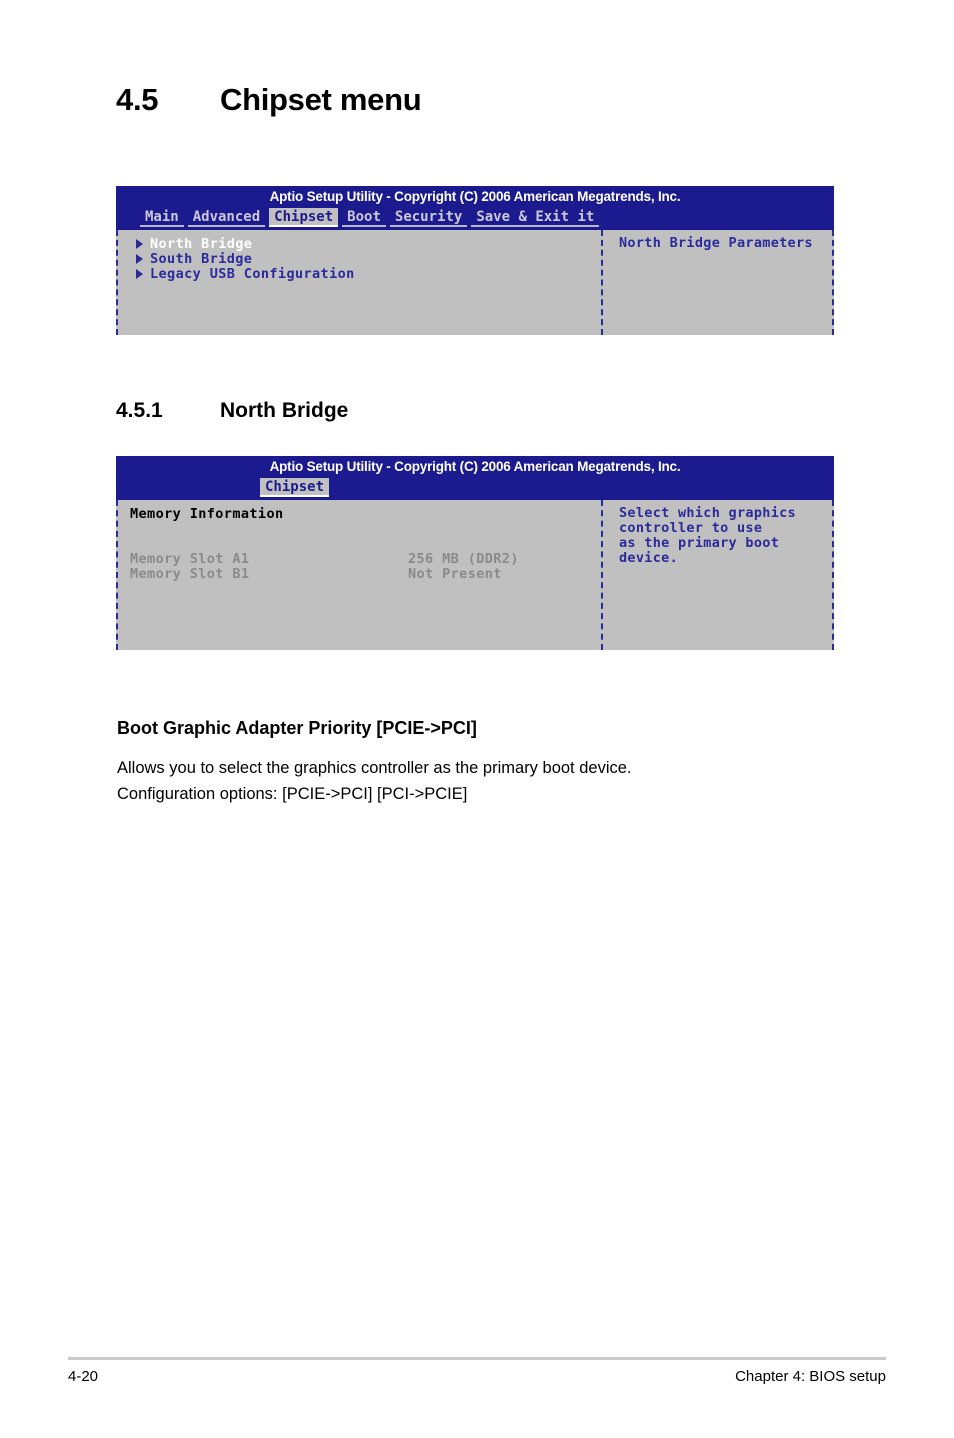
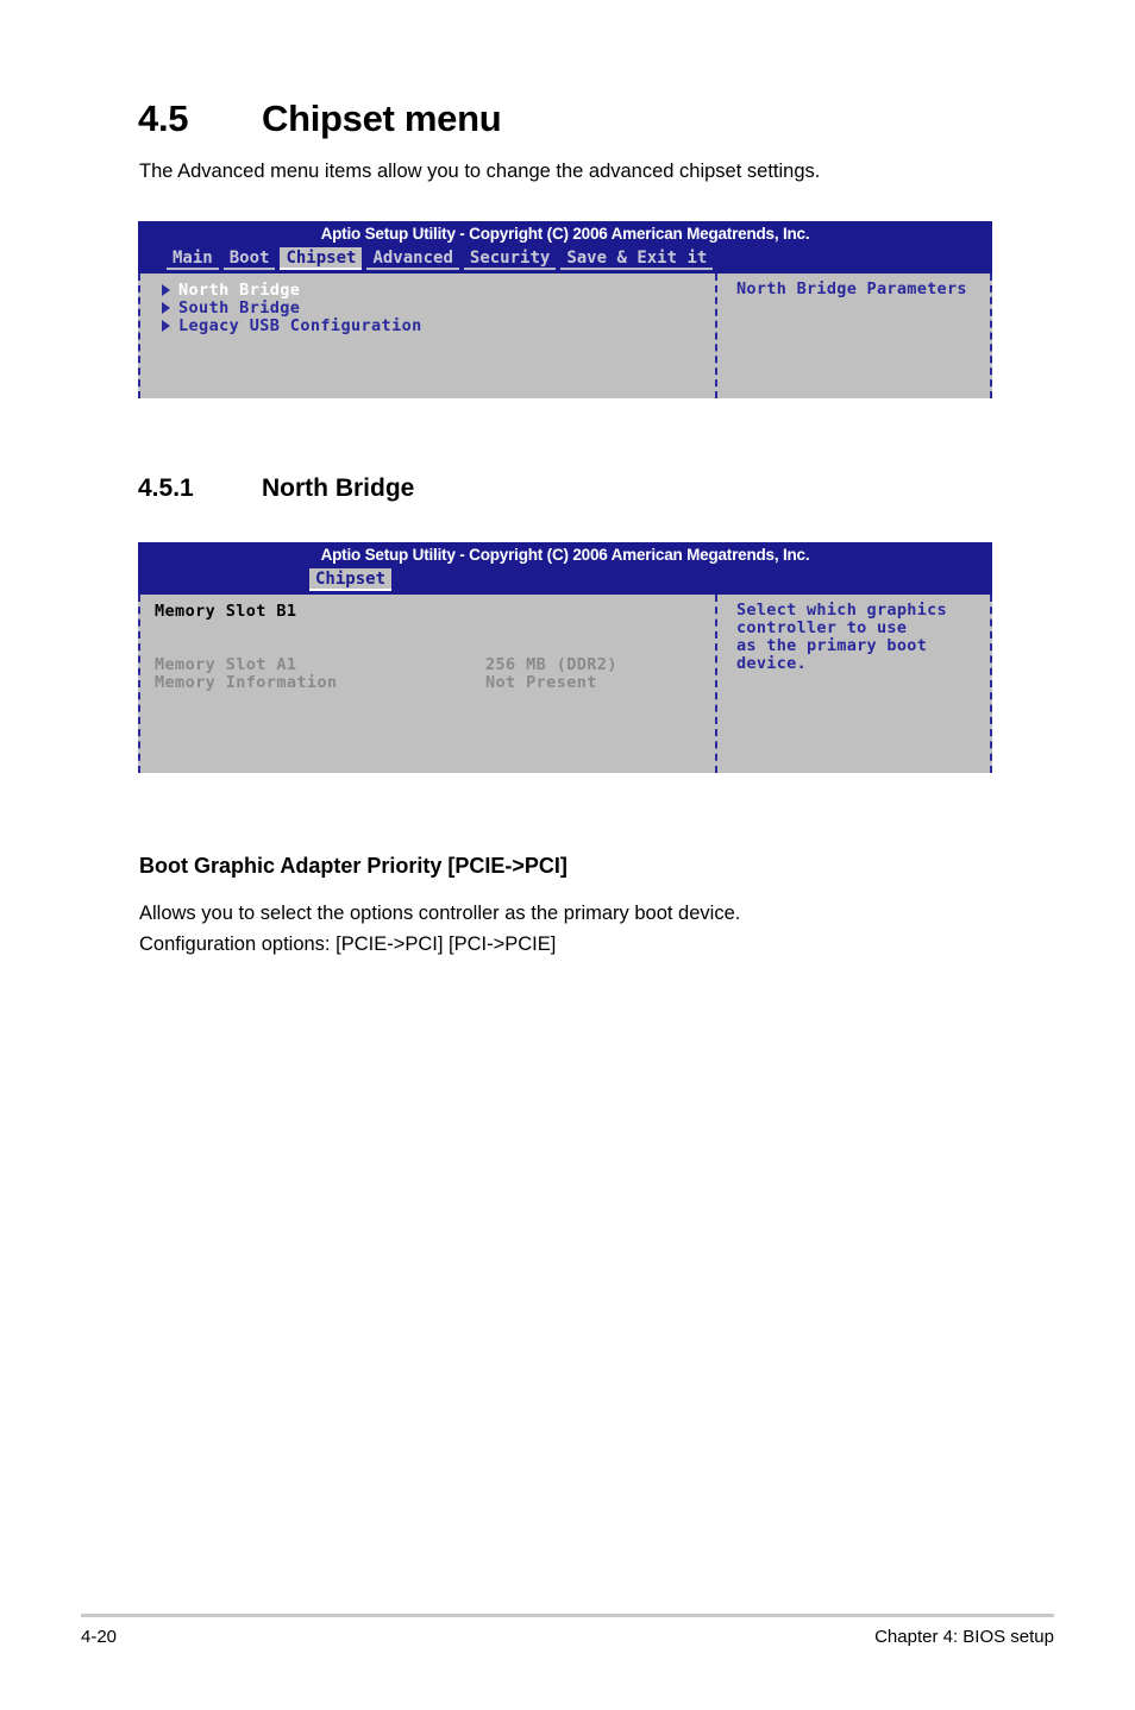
  4.5
  Chipset menu
+ The Advanced menu items allow you to change the advanced chipset settings.
  Aptio Setup Utility - Copyright (C) 2006 American Megatrends, Inc.
  Main
- Advanced
+ Boot
  Chipset
- Boot
+ Advanced
  Security
  Save & Exit it
  North Bridge
  South Bridge
  Legacy USB Configuration
  North Bridge Parameters
  4.5.1
  North Bridge
  Aptio Setup Utility - Copyright (C) 2006 American Megatrends, Inc.
  Chipset
- Memory Information
+ Memory Slot B1
  Memory Slot A1
  256 MB (DDR2)
- Memory Slot B1
+ Memory Information
  Not Present
  Select which graphics
  controller to use
  as the primary boot
  device.
  Boot Graphic Adapter Priority [PCIE->PCI]
- Allows you to select the graphics controller as the primary boot device.
+ Allows you to select the options controller as the primary boot device.
  Configuration options: [PCIE->PCI] [PCI->PCIE]
  4-20
  Chapter 4: BIOS setup
